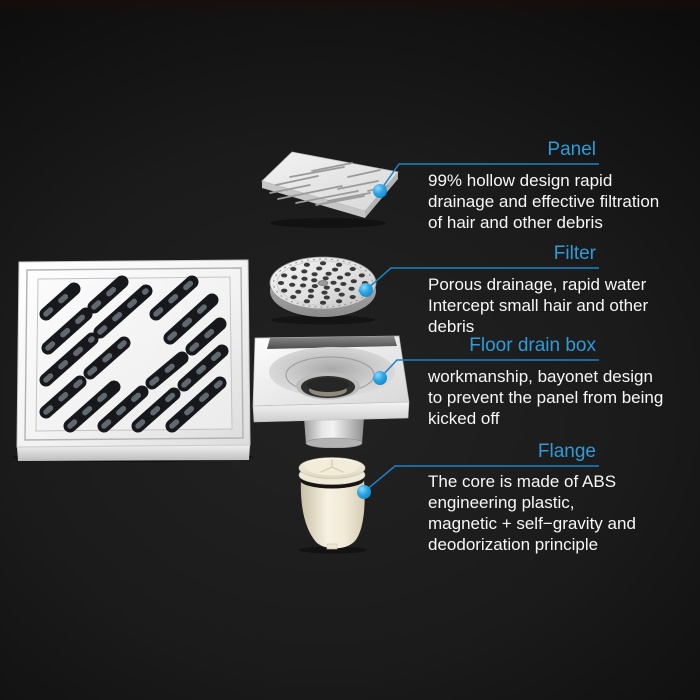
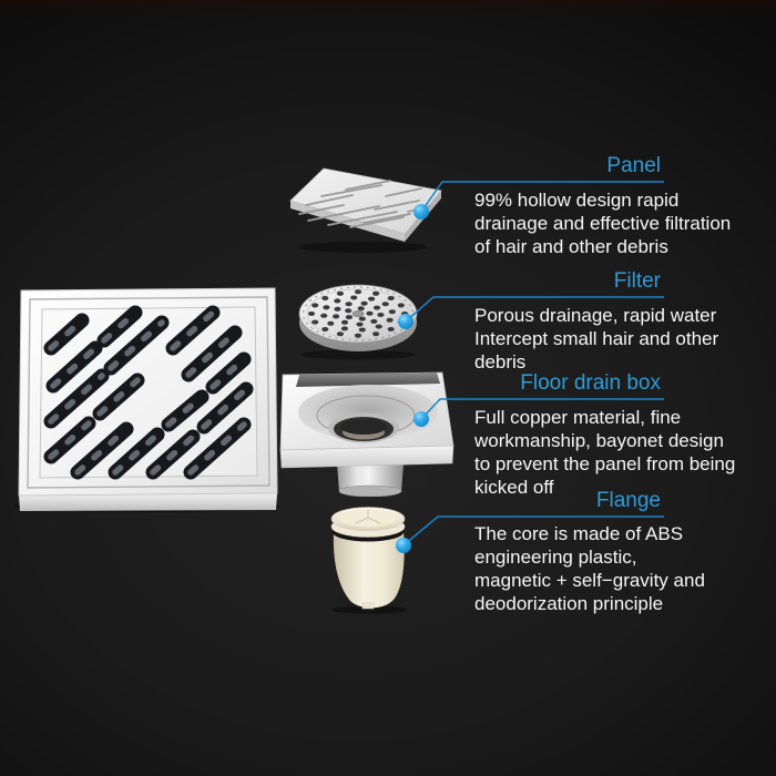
  Panel
  99% hollow design rapid
  drainage and effective filtration
  of hair and other debris
  Filter
  Porous drainage, rapid water
  Intercept small hair and other
  debris
  Floor drain box
+ Full copper material, fine
  workmanship, bayonet design
  to prevent the panel from being
  kicked off
  Flange
  The core is made of ABS
  engineering plastic,
  magnetic + self−gravity and
  deodorization principle
